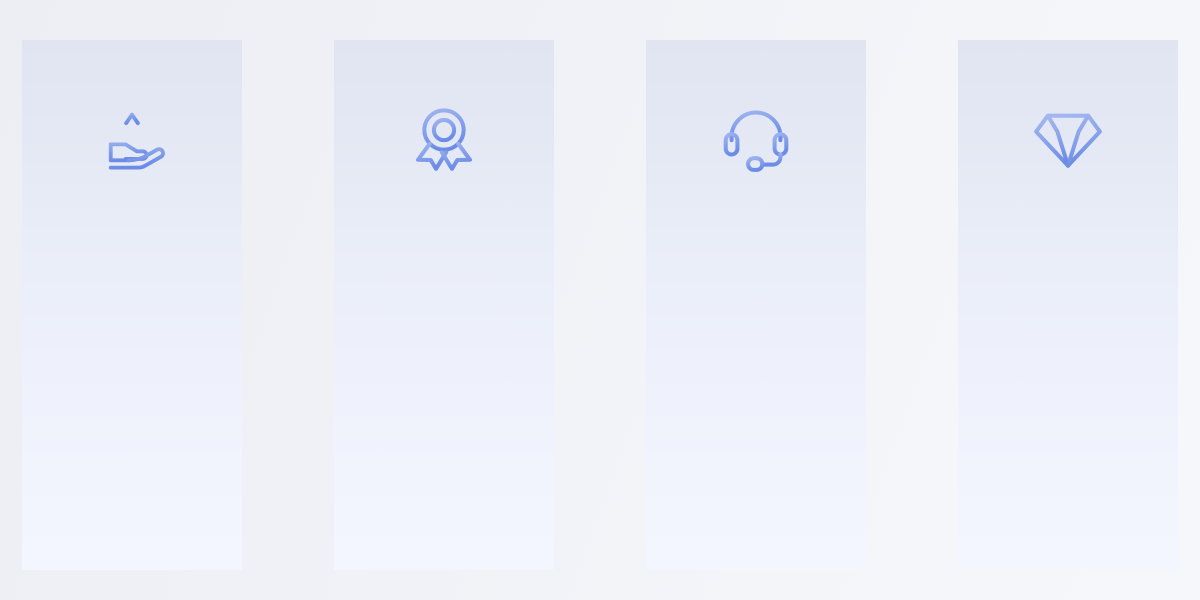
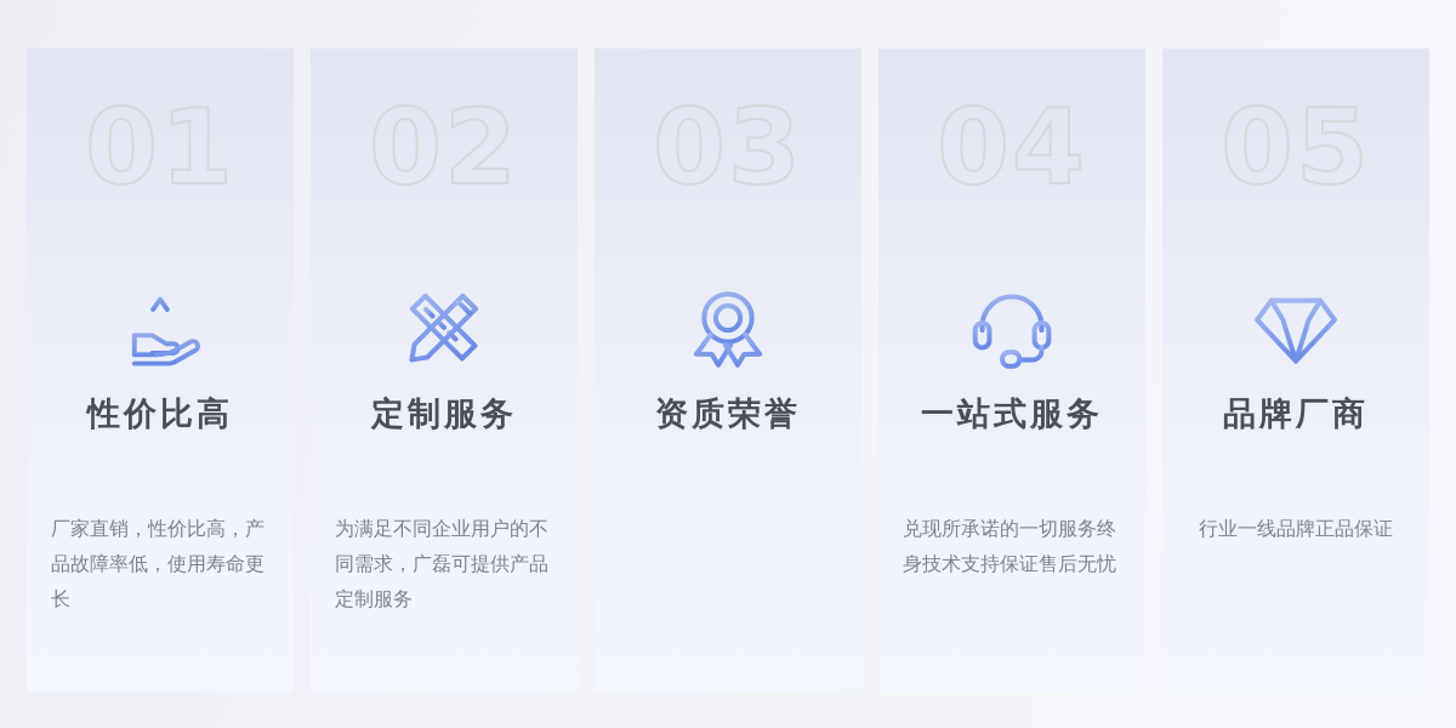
+ 01
+ 性价比高
+ 厂家直销，性价比高，产品故障率低，使用寿命更长
+ 02
+ 定制服务
+ 为满足不同企业用户的不同需求，广磊可提供产品定制服务
+ 03
+ 资质荣誉
+ 04
+ 一站式服务
+ 兑现所承诺的一切服务终身技术支持保证售后无忧
+ 05
+ 品牌厂商
+ 行业一线品牌正品保证
